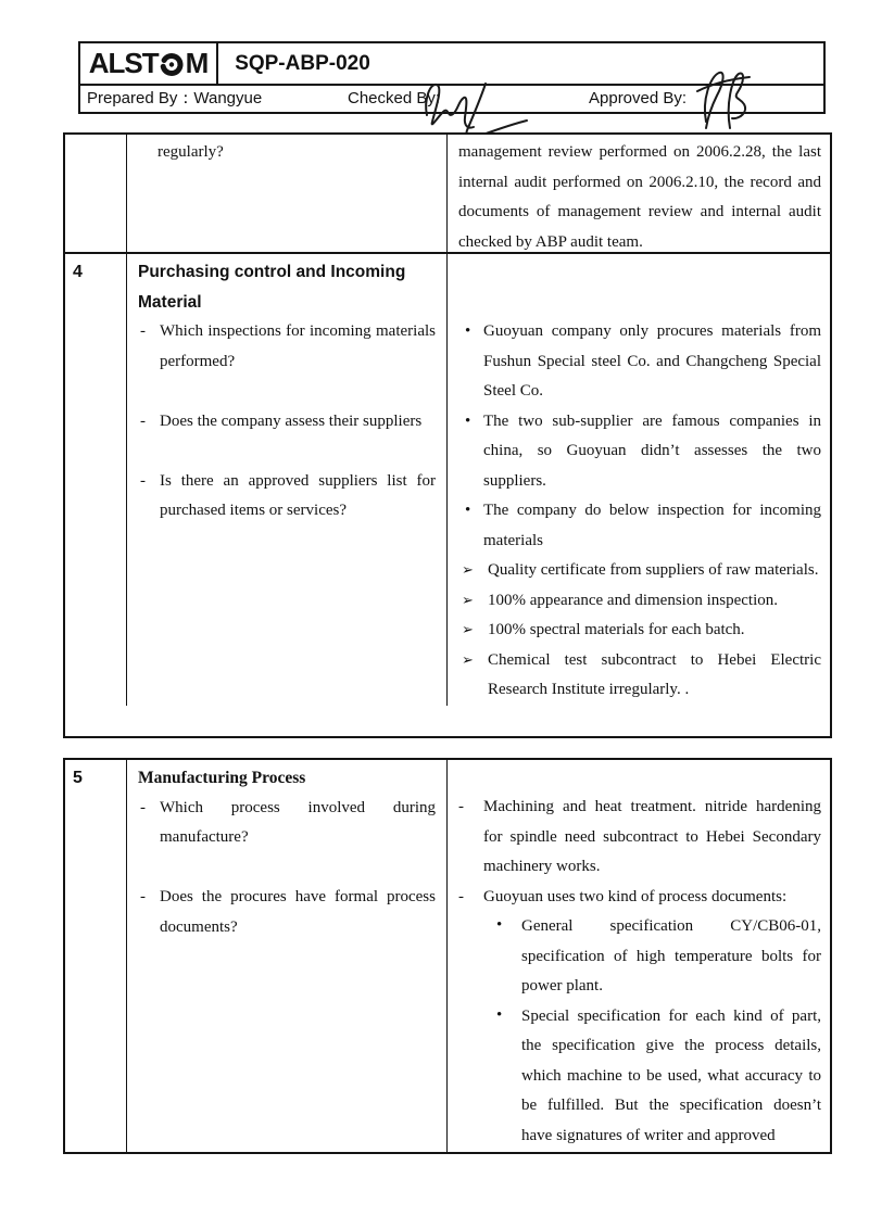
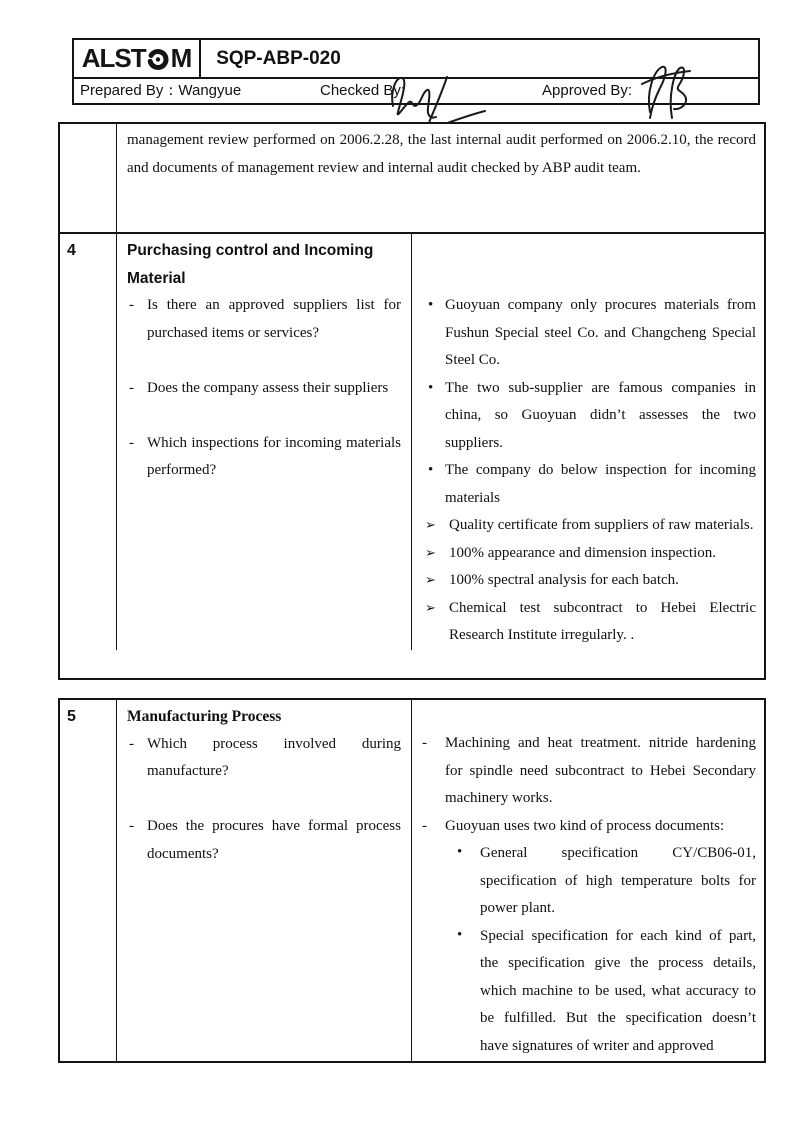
  ALST
  M
  SQP-ABP-020
  Prepared By：Wangyue
  Checked By
  Approved By:
- regularly?
  management review performed on 2006.2.28, the last internal audit performed on 2006.2.10, the record and documents of management review and internal audit checked by ABP audit team.
  4
  Purchasing control and Incoming Material
  -
- Which inspections for incoming materials performed?
+ Is there an approved suppliers list for purchased items or services?
  -
  Does the company assess their suppliers
  -
- Is there an approved suppliers list for purchased items or services?
+ Which inspections for incoming materials performed?
  •
  Guoyuan company only procures materials from Fushun Special steel Co. and Changcheng Special Steel Co.
  •
  The two sub-supplier are famous companies in china, so Guoyuan didn’t assesses the two suppliers.
  •
  The company do below inspection for incoming materials
  ➢
  Quality certificate from suppliers of raw materials.
  ➢
  100% appearance and dimension inspection.
  ➢
- 100% spectral materials for each batch.
+ 100% spectral analysis for each batch.
  ➢
  Chemical test subcontract to Hebei Electric Research Institute irregularly. .
  5
  Manufacturing Process
  -
  Which process involved during manufacture?
  -
  Does the procures have formal process documents?
  -
  Machining and heat treatment. nitride hardening for spindle need subcontract to Hebei Secondary machinery works.
  -
  Guoyuan uses two kind of process documents:
  •
  General specification CY/CB06-01, specification of high temperature bolts for power plant.
  •
  Special specification for each kind of part, the specification give the process details, which machine to be used, what accuracy to be fulfilled. But the specification doesn’t have signatures of writer and approved
